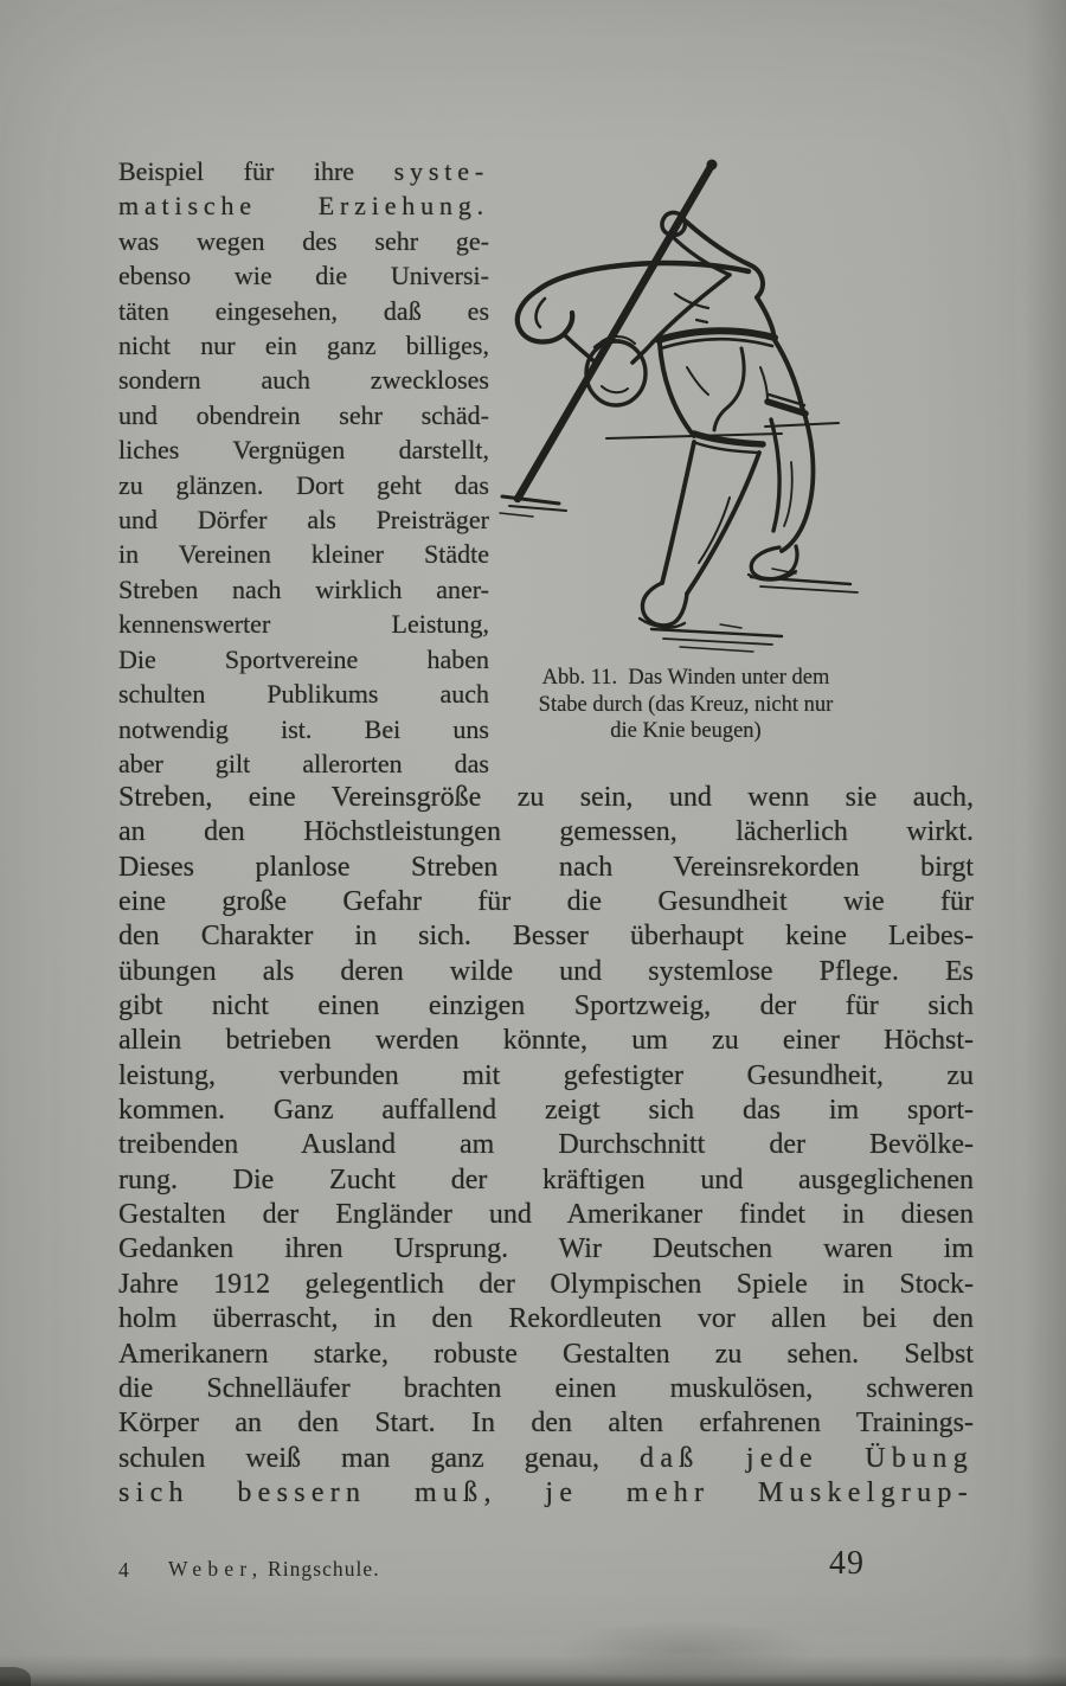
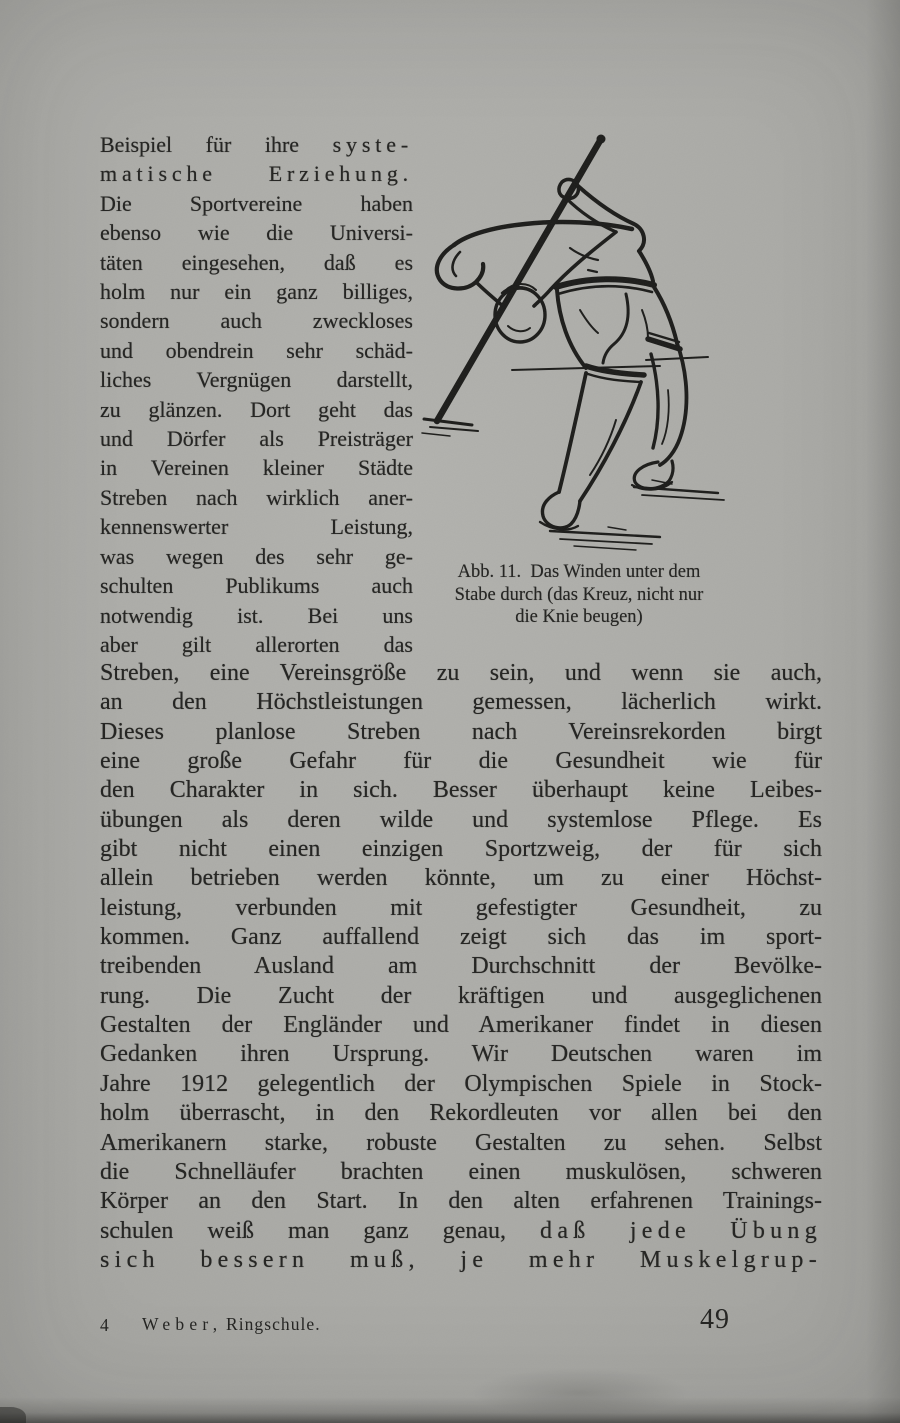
  Beispiel für ihre syste-
  matische Erziehung.
- was wegen des sehr ge-
+ Die Sportvereine haben
  ebenso wie die Universi-
  täten eingesehen, daß es
- nicht nur ein ganz billiges,
+ holm nur ein ganz billiges,
  sondern auch zweckloses
  und obendrein sehr schäd-
  liches Vergnügen darstellt,
  zu glänzen. Dort geht das
  und Dörfer als Preisträger
  in Vereinen kleiner Städte
  Streben nach wirklich aner-
  kennenswerter Leistung,
- Die Sportvereine haben
+ was wegen des sehr ge-
  schulten Publikums auch
  notwendig ist. Bei uns
  aber gilt allerorten das
  Abb. 11. Das Winden unter dem
  Stabe durch (das Kreuz, nicht nur
  die Knie beugen)
  Streben, eine Vereinsgröße zu sein, und wenn sie auch,
  an den Höchstleistungen gemessen, lächerlich wirkt.
  Dieses planlose Streben nach Vereinsrekorden birgt
  eine große Gefahr für die Gesundheit wie für
  den Charakter in sich. Besser überhaupt keine Leibes-
  übungen als deren wilde und systemlose Pflege. Es
  gibt nicht einen einzigen Sportzweig, der für sich
  allein betrieben werden könnte, um zu einer Höchst-
  leistung, verbunden mit gefestigter Gesundheit, zu
  kommen. Ganz auffallend zeigt sich das im sport-
  treibenden Ausland am Durchschnitt der Bevölke-
  rung. Die Zucht der kräftigen und ausgeglichenen
  Gestalten der Engländer und Amerikaner findet in diesen
  Gedanken ihren Ursprung. Wir Deutschen waren im
  Jahre 1912 gelegentlich der Olympischen Spiele in Stock-
  holm überrascht, in den Rekordleuten vor allen bei den
  Amerikanern starke, robuste Gestalten zu sehen. Selbst
  die Schnelläufer brachten einen muskulösen, schweren
  Körper an den Start. In den alten erfahrenen Trainings-
  schulen weiß man ganz genau, daß jede Übung
  sich bessern muß, je mehr Muskelgrup-
  4
  Weber,
  Ringschule.
  49
